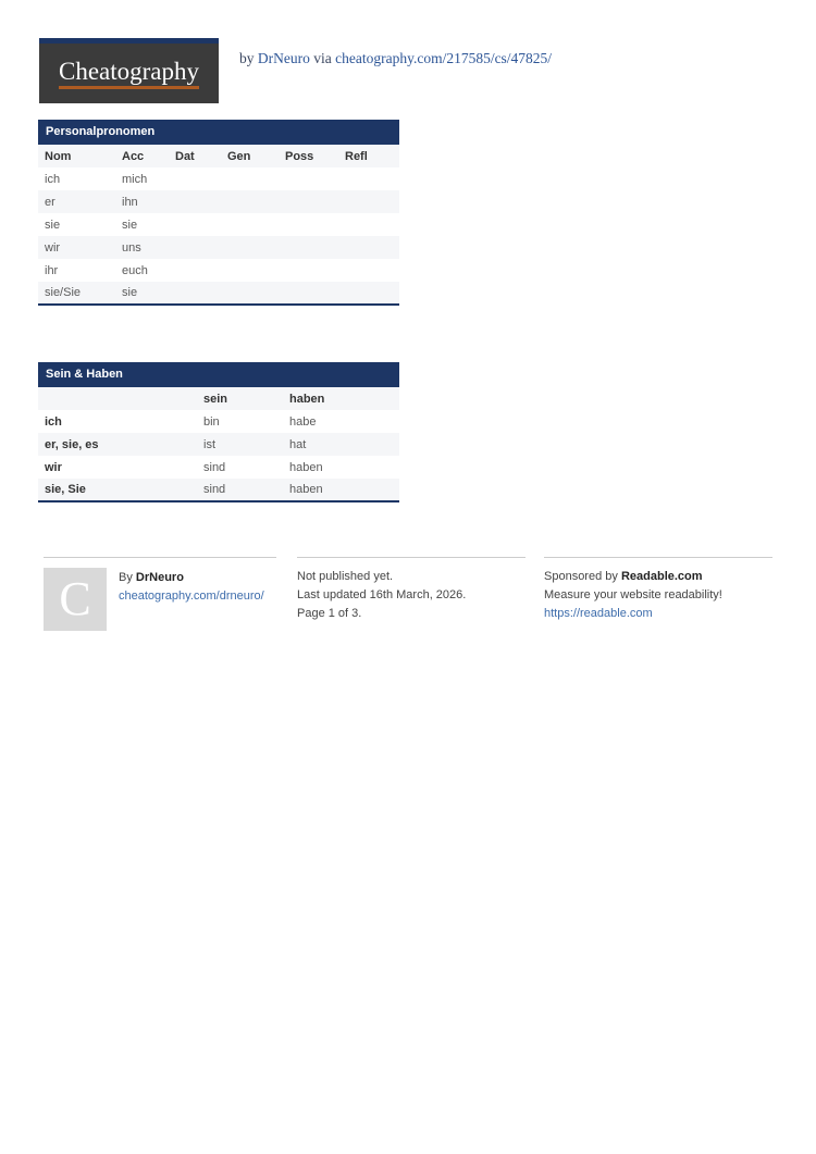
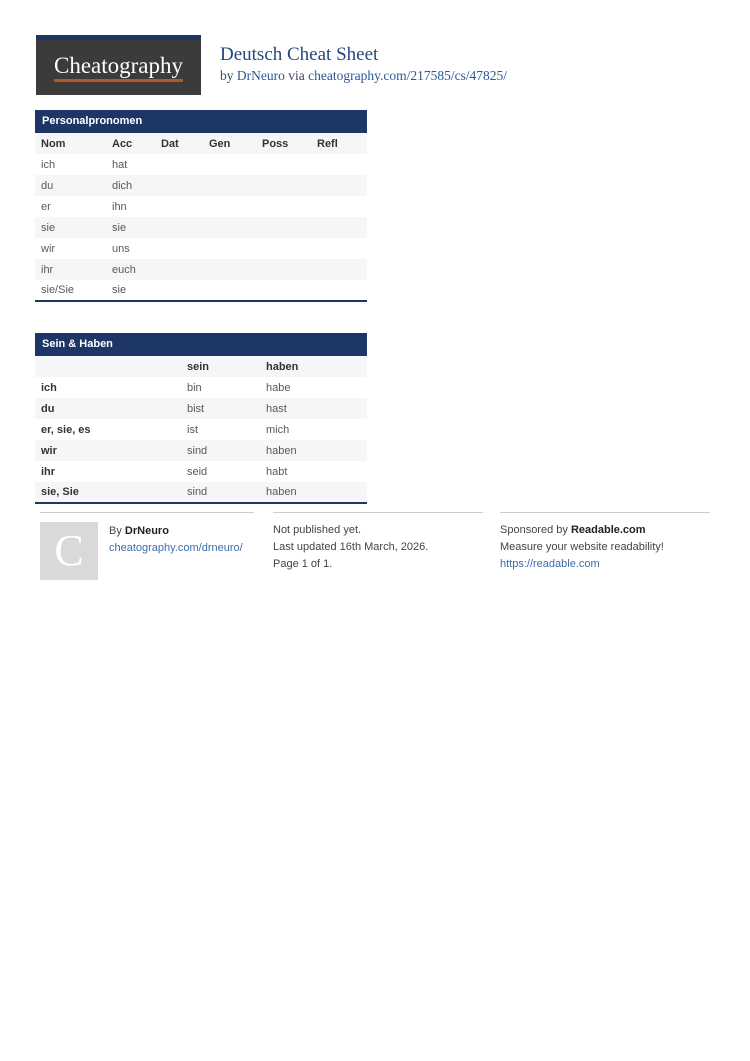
  Cheatography
+ Deutsch Cheat Sheet
  by DrNeuro via cheatography.com/217585/cs/47825/
  Personalpronomen
  Nom	Acc	Dat	Gen	Poss	Refl
- ich	mich
+ ich	hat
+ du	dich
  er	ihn
  sie	sie
  wir	uns
  ihr	euch
  sie/Sie	sie
  Sein & Haben
  	sein	haben
  ich	bin	habe
+ du	bist	hast
- er, sie, es	ist	hat
+ er, sie, es	ist	mich
  wir	sind	haben
+ ihr	seid	habt
  sie, Sie	sind	haben
  C
  By DrNeuro
  cheatography.com/drneuro/
  Not published yet.
  Last updated 16th March, 2026.
- Page 1 of 3.
+ Page 1 of 1.
  Sponsored by Readable.com
  Measure your website readability!
  https://readable.com
